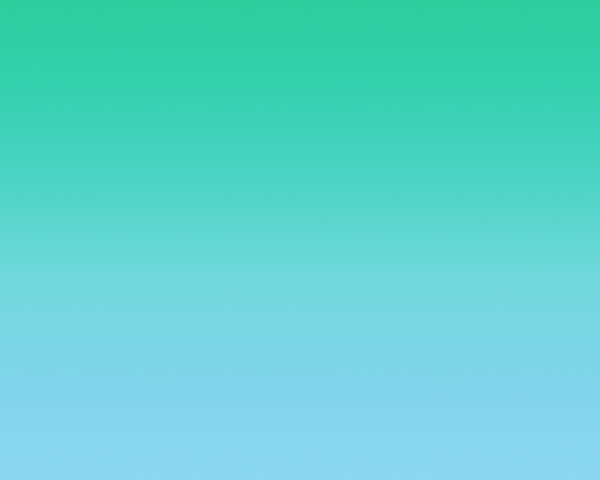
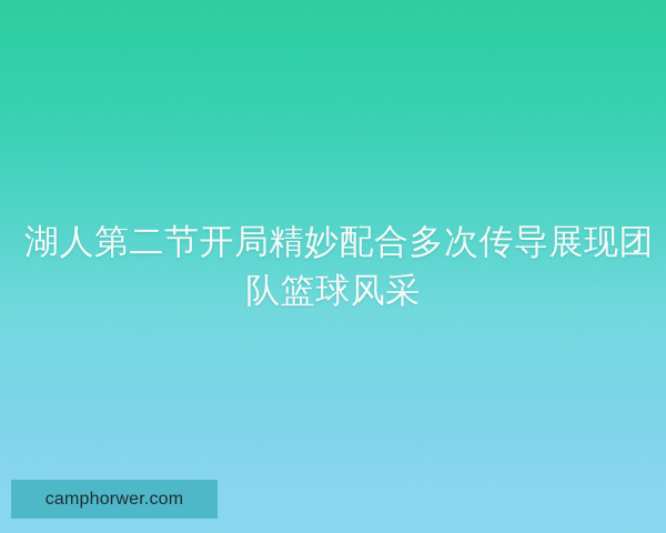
+ 湖人第二节开局精妙配合多次传导展现团
+ 队篮球风采
+ camphorwer.com
